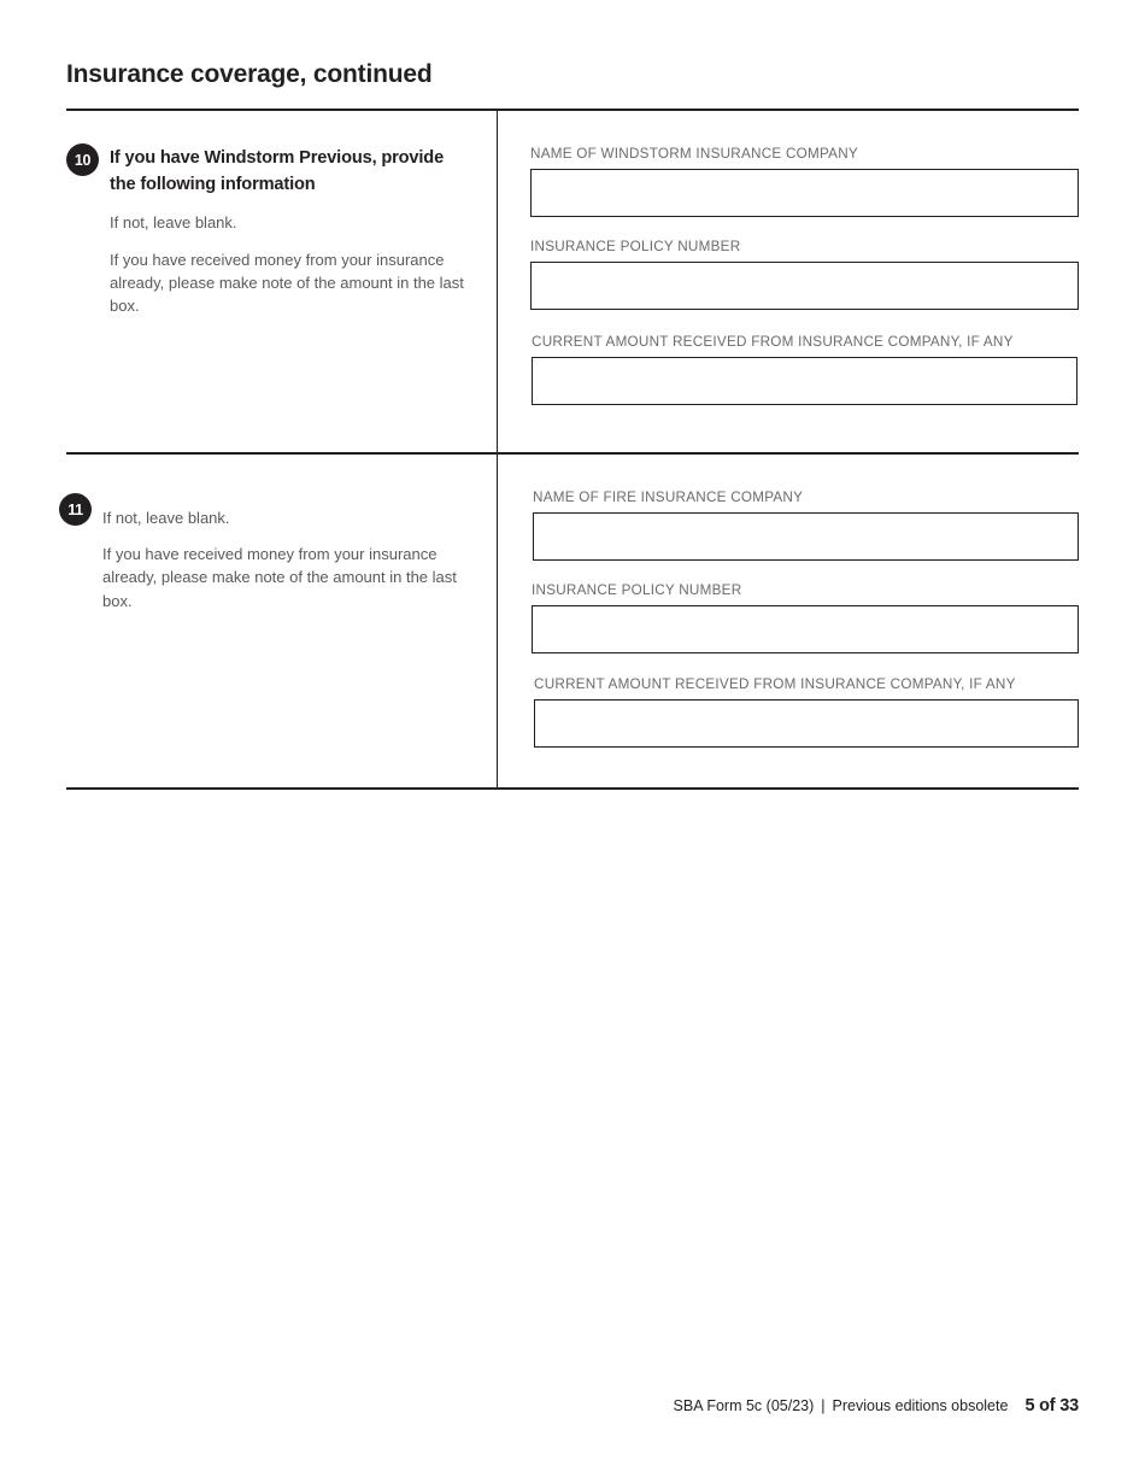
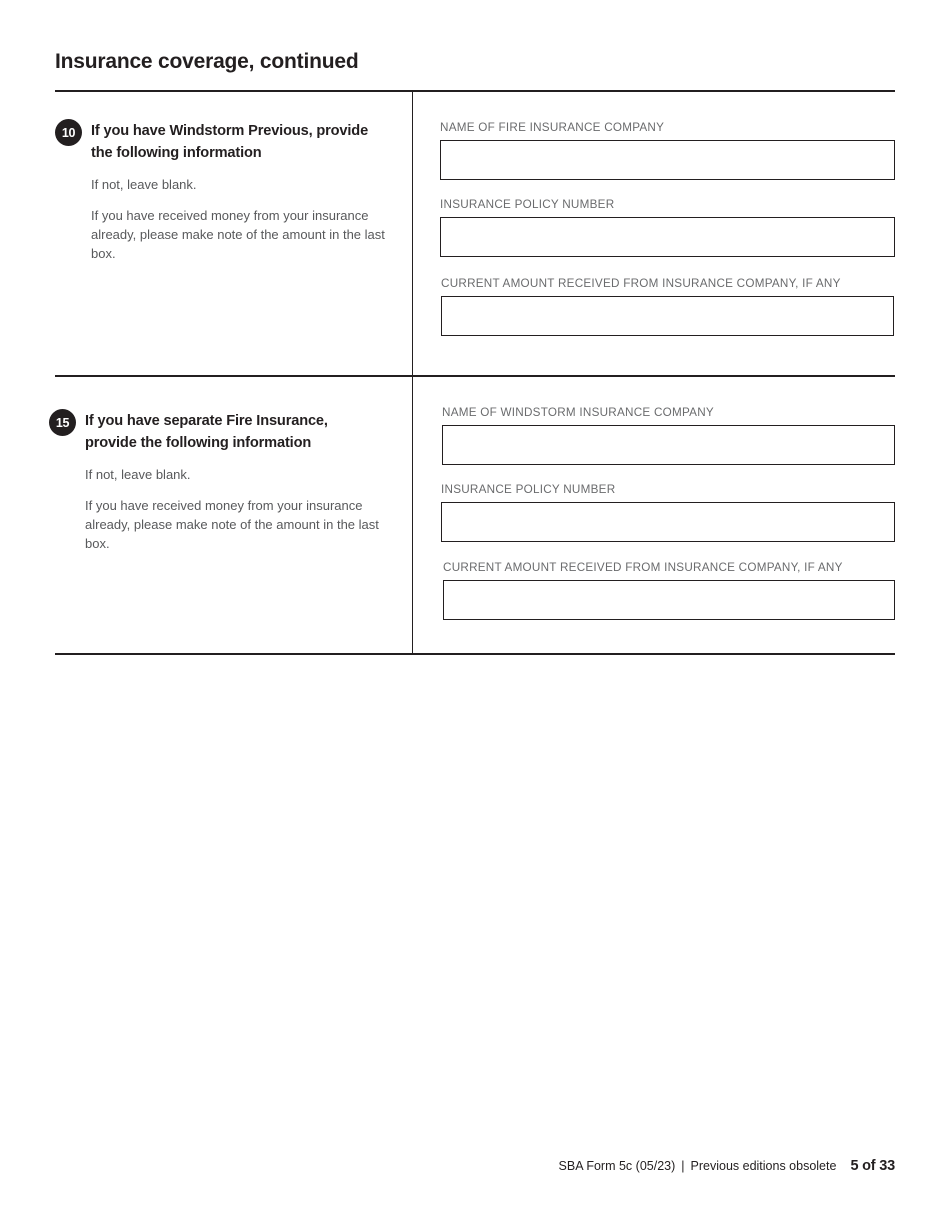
  Insurance coverage, continued
  10
  If you have Windstorm Previous, provide the following information
  If not, leave blank.
  If you have received money from your insurance already, please make note of the amount in the last box.
- NAME OF WINDSTORM INSURANCE COMPANY
+ NAME OF FIRE INSURANCE COMPANY
  INSURANCE POLICY NUMBER
  CURRENT AMOUNT RECEIVED FROM INSURANCE COMPANY, IF ANY
- 11
+ 15
+ If you have separate Fire Insurance, provide the following information
  If not, leave blank.
  If you have received money from your insurance already, please make note of the amount in the last box.
- NAME OF FIRE INSURANCE COMPANY
+ NAME OF WINDSTORM INSURANCE COMPANY
  INSURANCE POLICY NUMBER
  CURRENT AMOUNT RECEIVED FROM INSURANCE COMPANY, IF ANY
  SBA Form 5c (05/23)
  |
  Previous editions obsolete
  5 of 33
